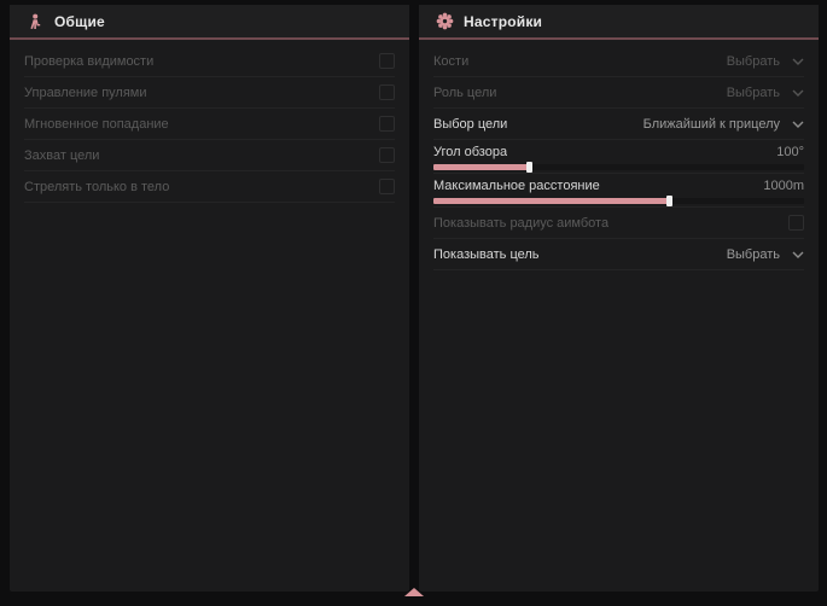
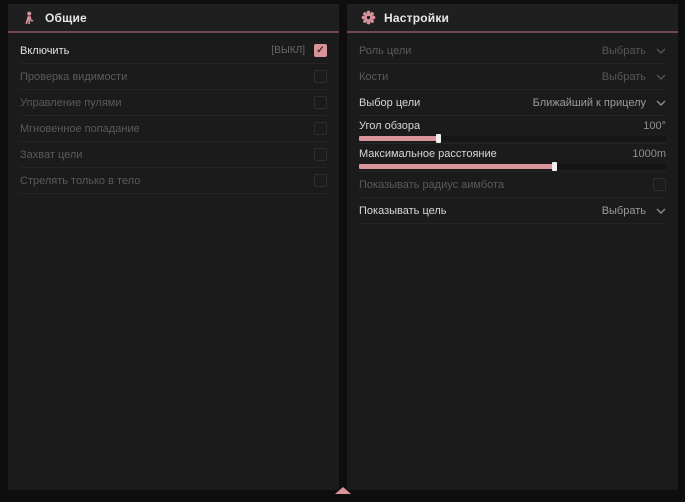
  Общие
+ Включить
+ [ВЫКЛ]
+ ✓
  Проверка видимости
  Управление пулями
  Мгновенное попадание
  Захват цели
  Стрелять только в тело
  Настройки
- Кости
+ Роль цели
  Выбрать
- Роль цели
+ Кости
  Выбрать
  Выбор цели
  Ближайший к прицелу
  Угол обзора
  100°
  Максимальное расстояние
  1000m
  Показывать радиус аимбота
  Показывать цель
  Выбрать
